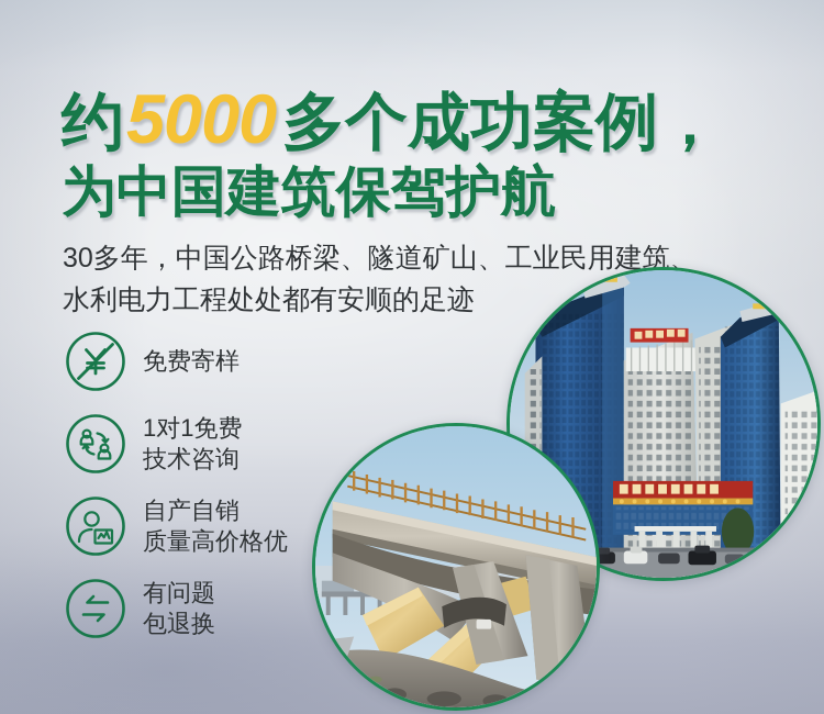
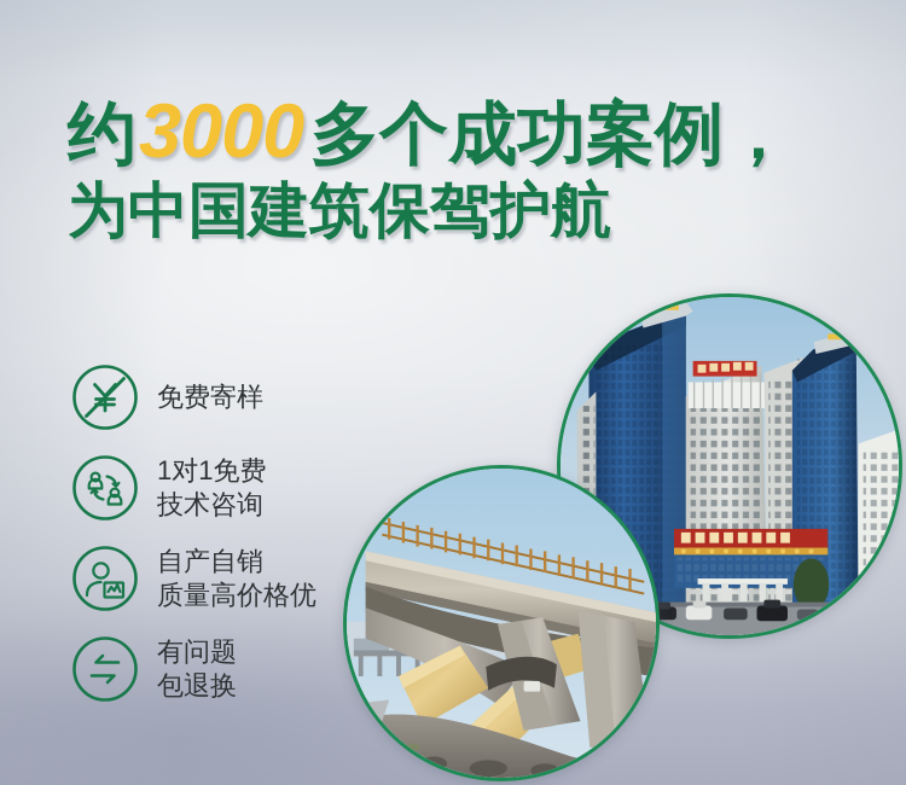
- 约5000多个成功案例，
+ 约3000多个成功案例，
  为中国建筑保驾护航
- 30多年，中国公路桥梁、隧道矿山、工业民用建筑、
- 水利电力工程处处都有安顺的足迹
  免费寄样
  1对1免费
  技术咨询
  自产自销
  质量高价格优
  有问题
  包退换
